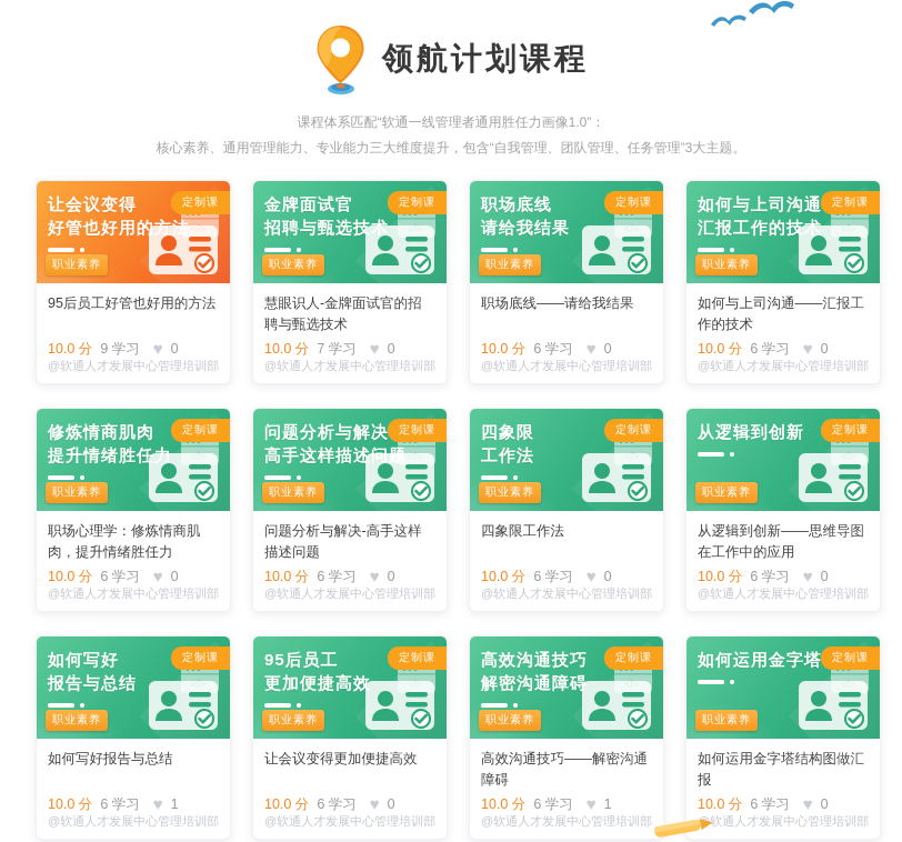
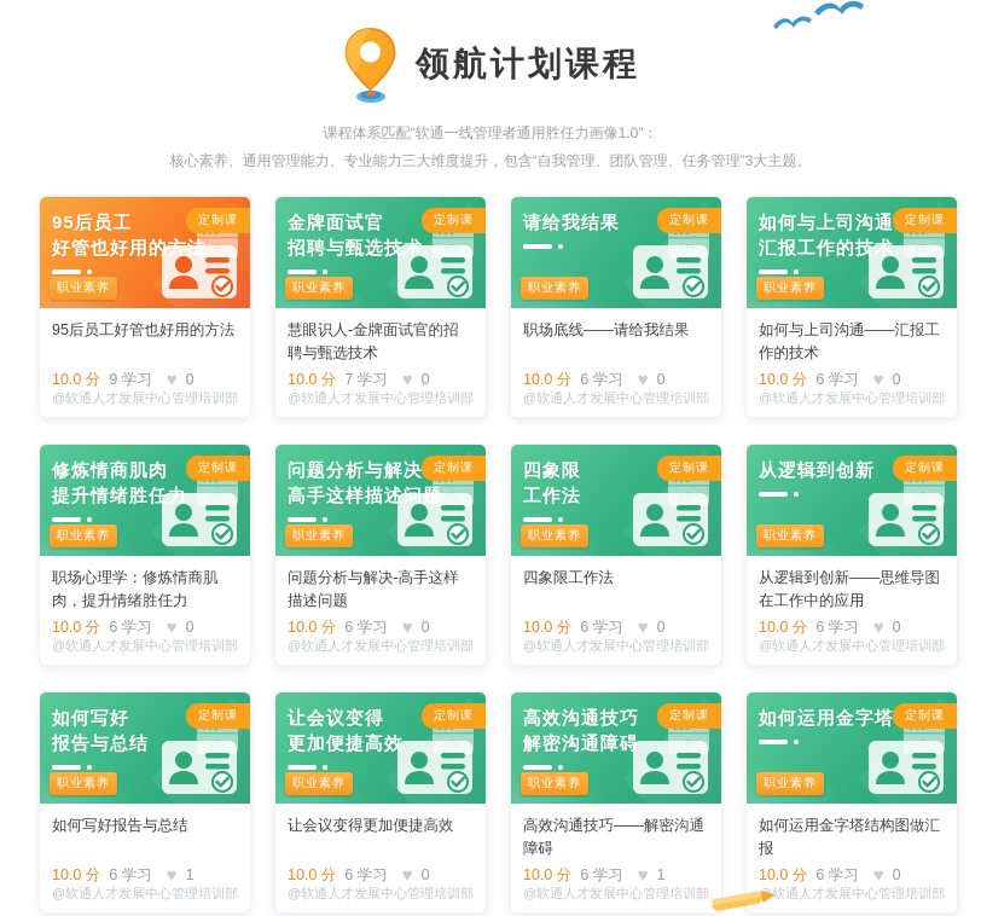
  领航计划课程
  课程体系匹配“软通一线管理者通用胜任力画像1.0”：
  核心素养、通用管理能力、专业能力三大维度提升，包含“自我管理、团队管理、任务管理”3大主题。
  定制课
- 让会议变得
+ 95后员工
  好管也好用的方法
  </>
  职业素养
  95后员工好管也好用
  10.0 分
  9 学习
  ♥
  0
  @软通人才发展中心管理培训部
  定制课
  金牌面试官
  招聘与甄选技术
  </>
  职业素养
  慧眼识人-金牌面试官聘与甄选技术
  10.0 分
  7 学习
  ♥
  0
  @软通人才发展中心管理培训部
  定制课
- 职场底线
  请给我结果
  </>
  职业素养
  职场底线——请给我
  10.0 分
  6 学习
  ♥
  0
  @软通人才发展中心管理培训部
  定制课
  如何与上司沟通
  汇报工作的技术
  </>
  职业素养
  如何与上司沟通——作的技术
  10.0 分
  6 学习
  ♥
  0
  @软通人才发展中心管理培训部
  定制课
  修炼情商肌肉
  提升情绪胜任力
  </>
  职业素养
  职场心理学：修炼情肉，提升情绪胜任力
  10.0 分
  6 学习
  ♥
  0
  @软通人才发展中心管理培训部
  定制课
  问题分析与解决
  高手这样描述问题
  </>
  职业素养
  问题分析与解决-高手描述问题
  10.0 分
  6 学习
  ♥
  0
  @软通人才发展中心管理培训部
  定制课
  四象限
  工作法
  </>
  职业素养
  四象限工作法
  10.0 分
  6 学习
  ♥
  0
  @软通人才发展中心管理培训部
  定制课
  从逻辑到创新
  </>
  职业素养
  从逻辑到创新——思在工作中的应用
  10.0 分
  6 学习
  ♥
  0
  @软通人才发展中心管理培训部
  定制课
  如何写好
  报告与总结
  </>
  职业素养
  如何写好报告与总结
  10.0 分
  6 学习
  ♥
  1
  @软通人才发展中心管理培训部
  定制课
- 95后员工
+ 让会议变得
  更加便捷高效
  </>
  职业素养
  让会议变得更加便捷
  10.0 分
  6 学习
  ♥
  0
  @软通人才发展中心管理培训部
  定制课
  高效沟通技巧
  解密沟通障碍
  </>
  职业素养
  高效沟通技巧——解障碍
  10.0 分
  6 学习
  ♥
  1
  @软通人才发展中心管理培训部
  定制课
  如何运用金字塔
  </>
  职业素养
  如何运用金字塔结构报
  10.0 分
  6 学习
  ♥
  0
  软通人才发展中心管理培训部
